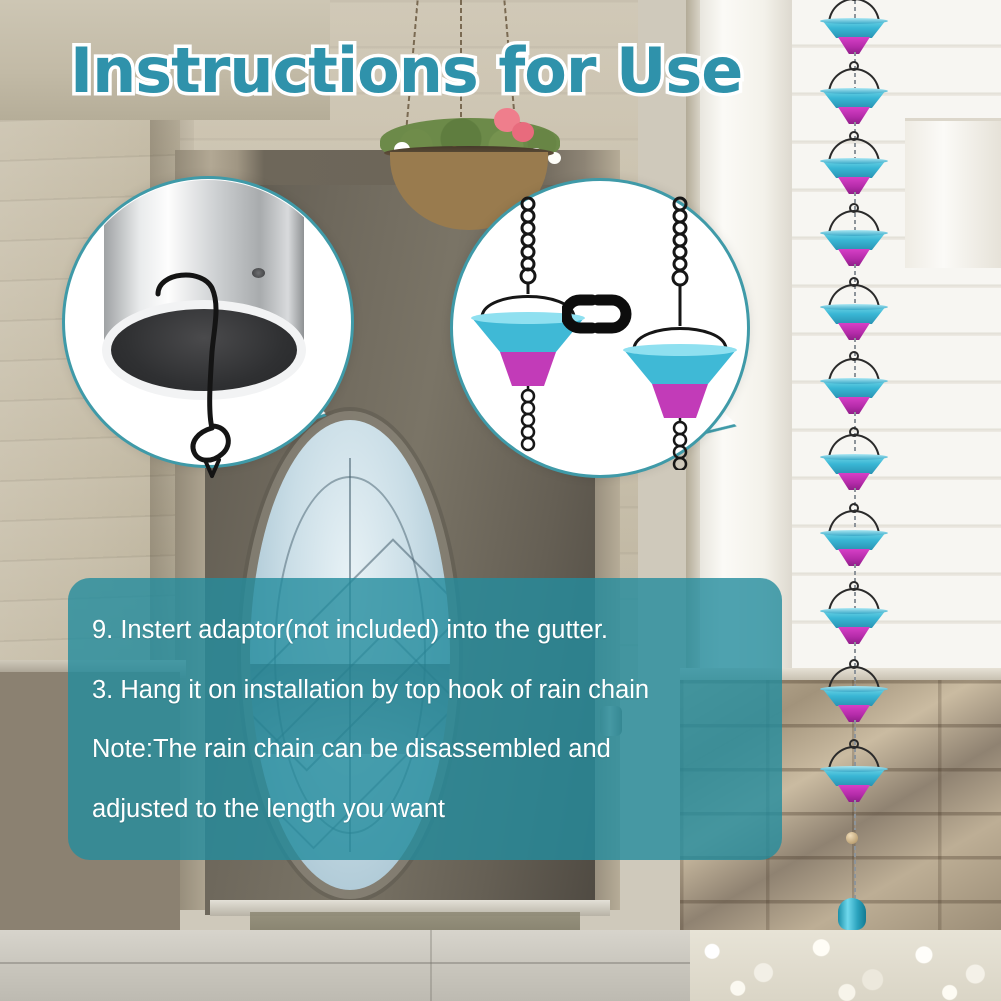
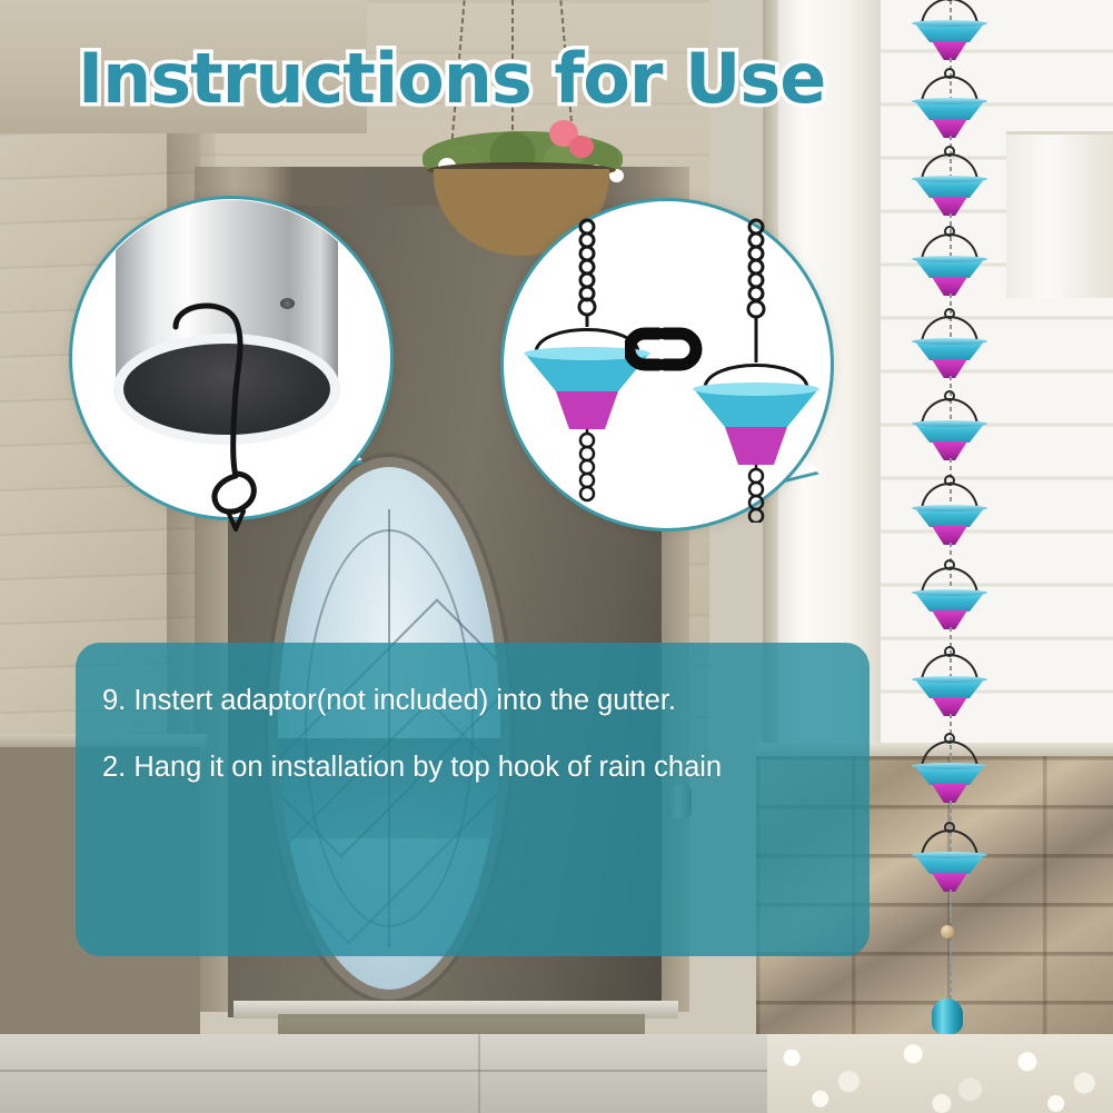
  Instructions for Use
  9. Instert adaptor(not included) into the gutter.
- 3. Hang it on installation by top hook of rain chain
+ 2. Hang it on installation by top hook of rain chain
- Note:The rain chain can be disassembled and
- adjusted to the length you want
